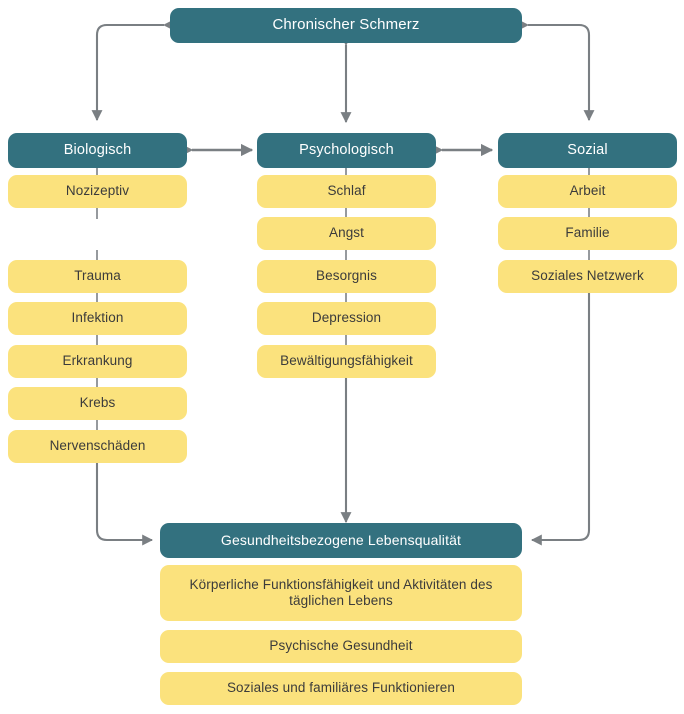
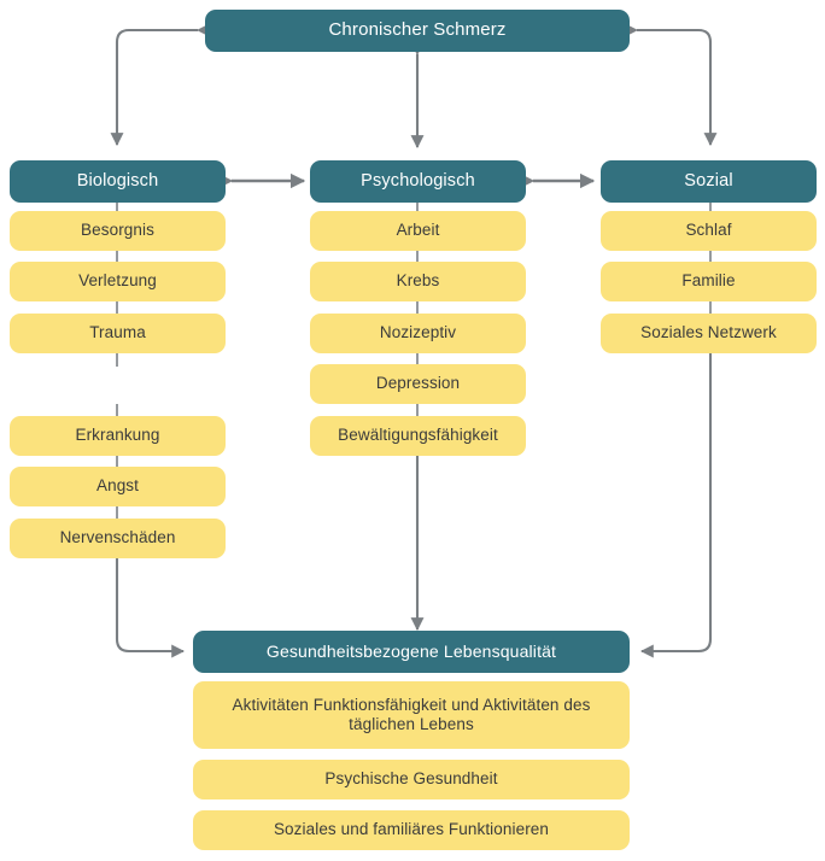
  Chronischer Schmerz
  Biologisch
  Psychologisch
  Sozial
- Nozizeptiv
+ Besorgnis
+ Verletzung
  Trauma
- Infektion
  Erkrankung
- Krebs
+ Angst
  Nervenschäden
- Schlaf
+ Arbeit
- Angst
+ Krebs
- Besorgnis
+ Nozizeptiv
  Depression
  Bewältigungsfähigkeit
- Arbeit
+ Schlaf
  Familie
  Soziales Netzwerk
  Gesundheitsbezogene Lebensqualität
- Körperliche Funktionsfähigkeit und Aktivitäten des täglichen Lebens
+ Aktivitäten Funktionsfähigkeit und Aktivitäten des täglichen Lebens
  Psychische Gesundheit
  Soziales und familiäres Funktionieren
